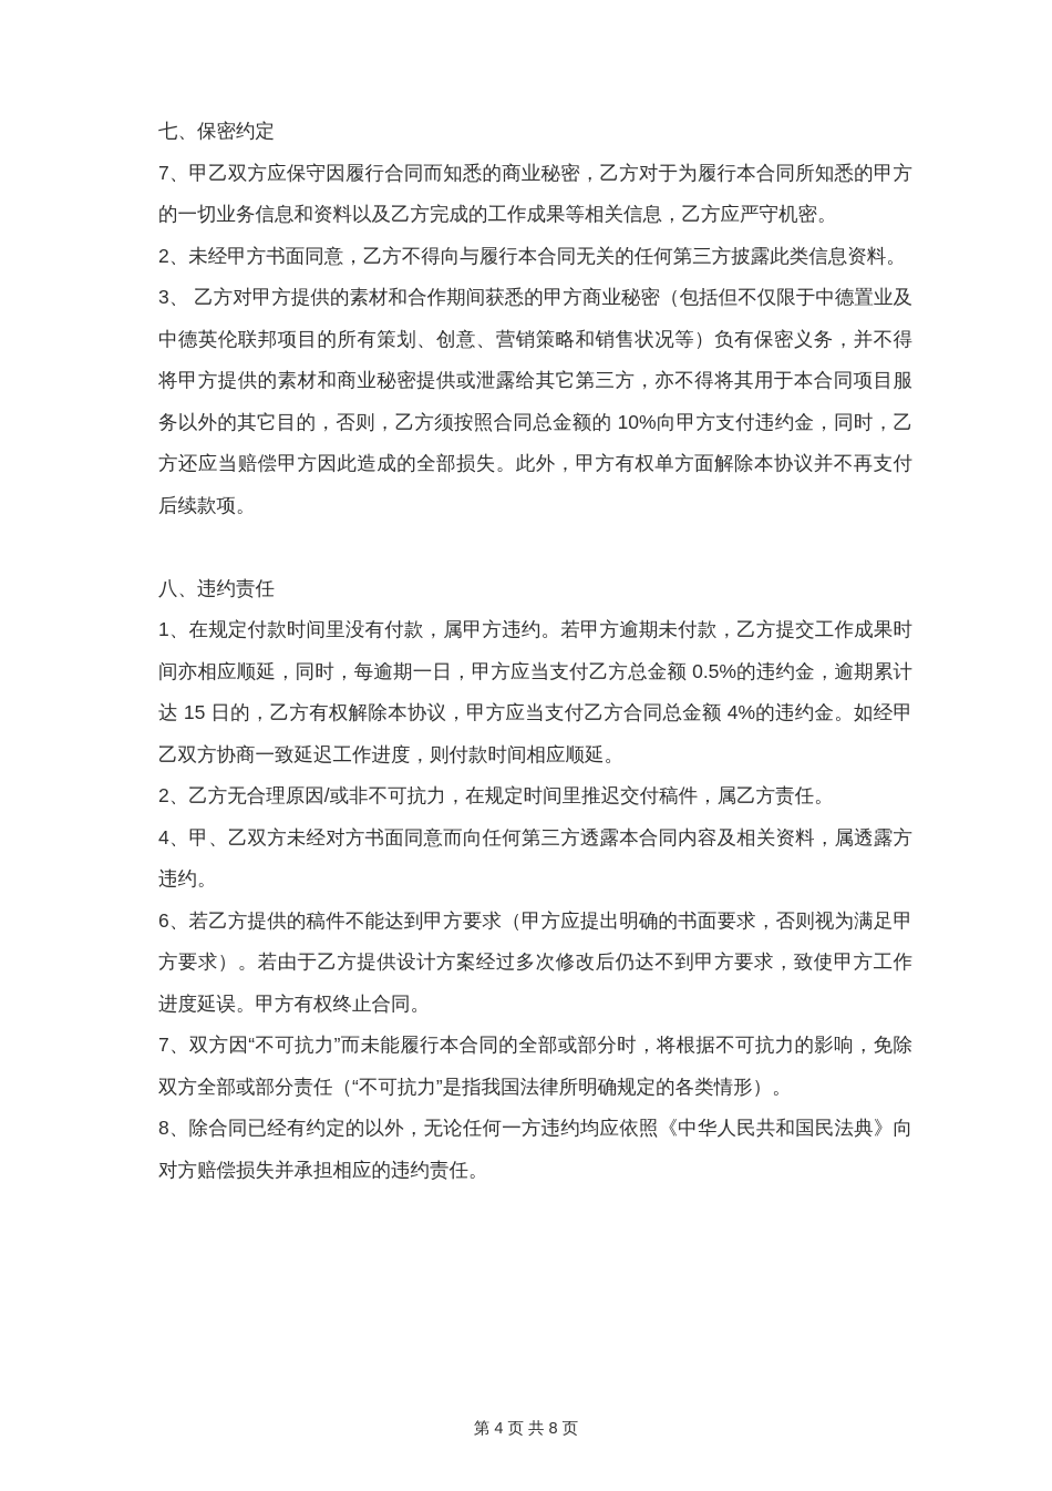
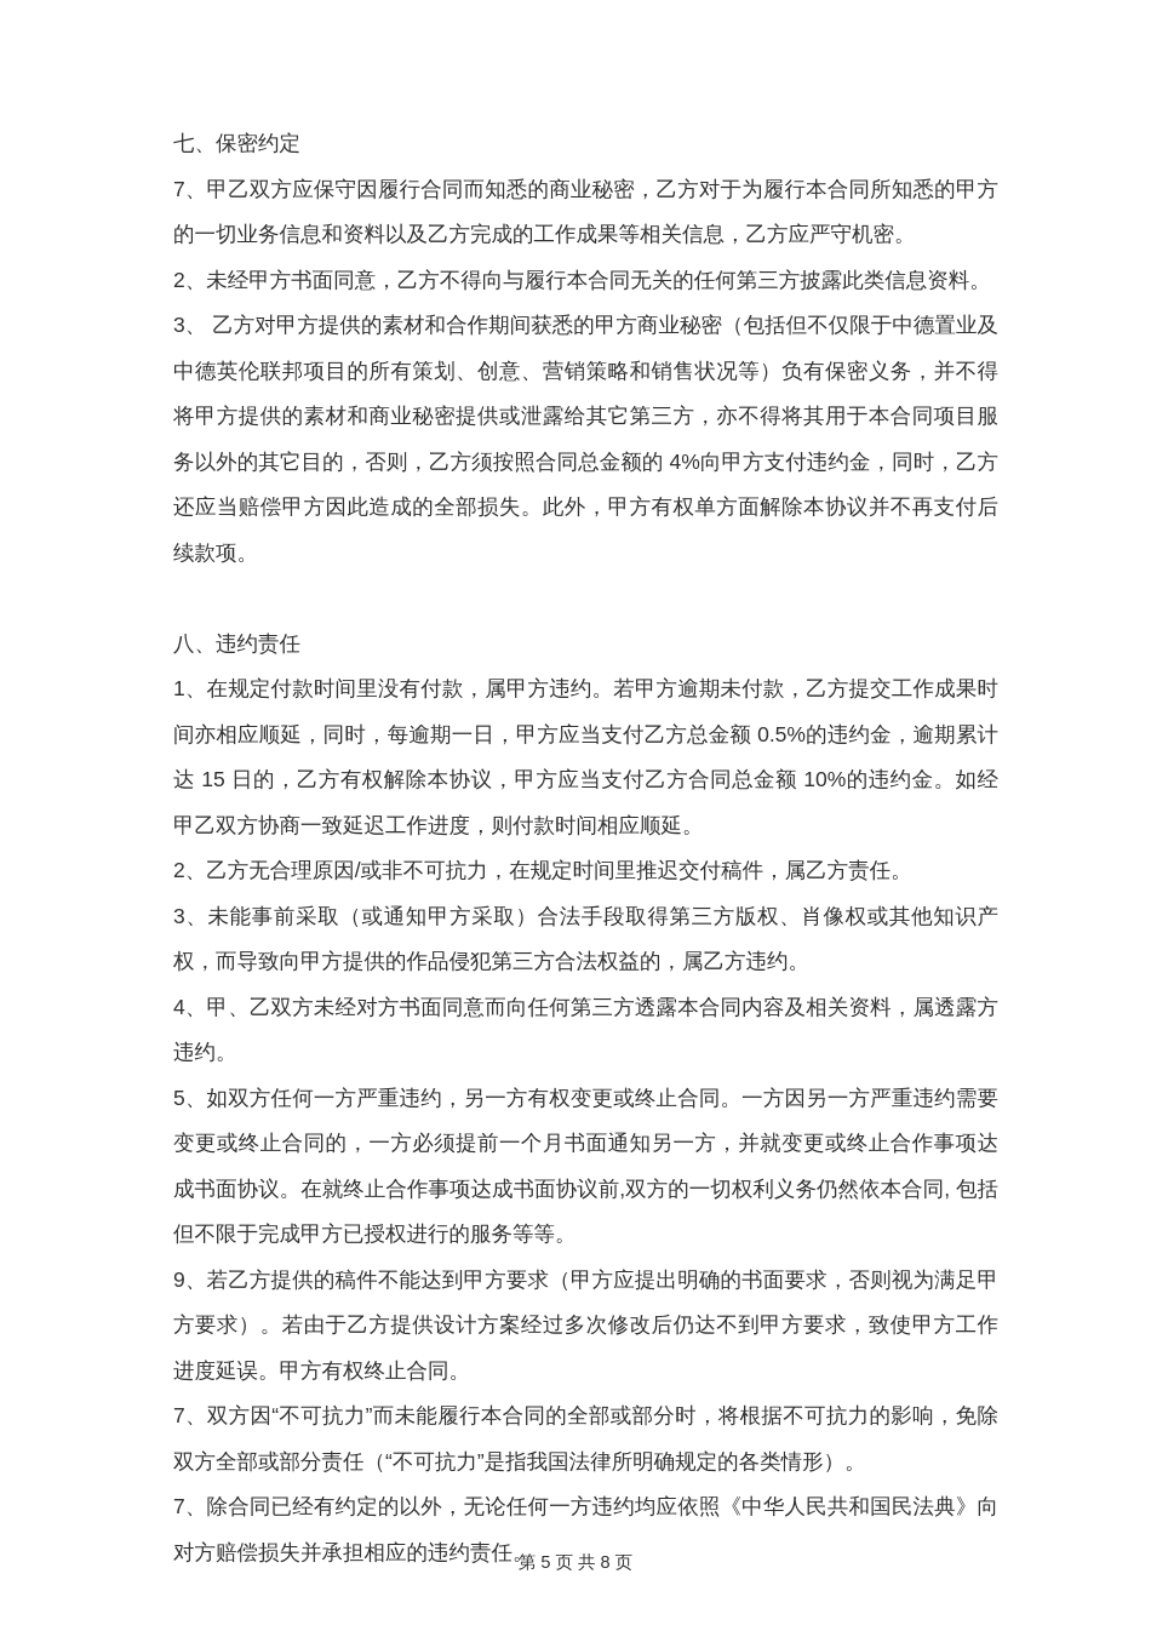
  七、保密约定
  7、甲乙双方应保守因履行合同而知悉的商业秘密，乙方对于为履行本合同所知悉的甲方的一切业务信息和资料以及乙方完成的工作成果等相关信息，乙方应严守机密。
  2、未经甲方书面同意，乙方不得向与履行本合同无关的任何第三方披露此类信息资料。
- 3、 乙方对甲方提供的素材和合作期间获悉的甲方商业秘密（包括但不仅限于中德置业及中德英伦联邦项目的所有策划、创意、营销策略和销售状况等）负有保密义务，并不得将甲方提供的素材和商业秘密提供或泄露给其它第三方，亦不得将其用于本合同项目服务以外的其它目的，否则，乙方须按照合同总金额的 10%向甲方支付违约金，同时，乙方还应当赔偿甲方因此造成的全部损失。此外，甲方有权单方面解除本协议并不再支付后续款项。
+ 3、 乙方对甲方提供的素材和合作期间获悉的甲方商业秘密（包括但不仅限于中德置业及中德英伦联邦项目的所有策划、创意、营销策略和销售状况等）负有保密义务，并不得将甲方提供的素材和商业秘密提供或泄露给其它第三方，亦不得将其用于本合同项目服务以外的其它目的，否则，乙方须按照合同总金额的 4%向甲方支付违约金，同时，乙方还应当赔偿甲方因此造成的全部损失。此外，甲方有权单方面解除本协议并不再支付后续款项。
  八、违约责任
- 1、在规定付款时间里没有付款，属甲方违约。若甲方逾期未付款，乙方提交工作成果时间亦相应顺延，同时，每逾期一日，甲方应当支付乙方总金额 0.5%的违约金，逾期累计达 15 日的，乙方有权解除本协议，甲方应当支付乙方合同总金额 4%的违约金。如经甲乙双方协商一致延迟工作进度，则付款时间相应顺延。
+ 1、在规定付款时间里没有付款，属甲方违约。若甲方逾期未付款，乙方提交工作成果时间亦相应顺延，同时，每逾期一日，甲方应当支付乙方总金额 0.5%的违约金，逾期累计达 15 日的，乙方有权解除本协议，甲方应当支付乙方合同总金额 10%的违约金。如经甲乙双方协商一致延迟工作进度，则付款时间相应顺延。
  2、乙方无合理原因/或非不可抗力，在规定时间里推迟交付稿件，属乙方责任。
+ 3、未能事前采取（或通知甲方采取）合法手段取得第三方版权、肖像权或其他知识产权，而导致向甲方提供的作品侵犯第三方合法权益的，属乙方违约。
  4、甲、乙双方未经对方书面同意而向任何第三方透露本合同内容及相关资料，属透露方违约。
+ 5、如双方任何一方严重违约，另一方有权变更或终止合同。一方因另一方严重违约需要变更或终止合同的，一方必须提前一个月书面通知另一方，并就变更或终止合作事项达成书面协议。在就终止合作事项达成书面协议前,双方的一切权利义务仍然依本合同, 包括但不限于完成甲方已授权进行的服务等等。
- 6、若乙方提供的稿件不能达到甲方要求（甲方应提出明确的书面要求，否则视为满足甲方要求）。若由于乙方提供设计方案经过多次修改后仍达不到甲方要求，致使甲方工作进度延误。甲方有权终止合同。
+ 9、若乙方提供的稿件不能达到甲方要求（甲方应提出明确的书面要求，否则视为满足甲方要求）。若由于乙方提供设计方案经过多次修改后仍达不到甲方要求，致使甲方工作进度延误。甲方有权终止合同。
  7、双方因“不可抗力”而未能履行本合同的全部或部分时，将根据不可抗力的影响，免除双方全部或部分责任（“不可抗力”是指我国法律所明确规定的各类情形）。
- 8、除合同已经有约定的以外，无论任何一方违约均应依照《中华人民共和国民法典》向对方赔偿损失并承担相应的违约责任。
+ 7、除合同已经有约定的以外，无论任何一方违约均应依照《中华人民共和国民法典》向对方赔偿损失并承担相应的违约责任。
- 第 4 页 共 8 页
+ 第 5 页 共 8 页
